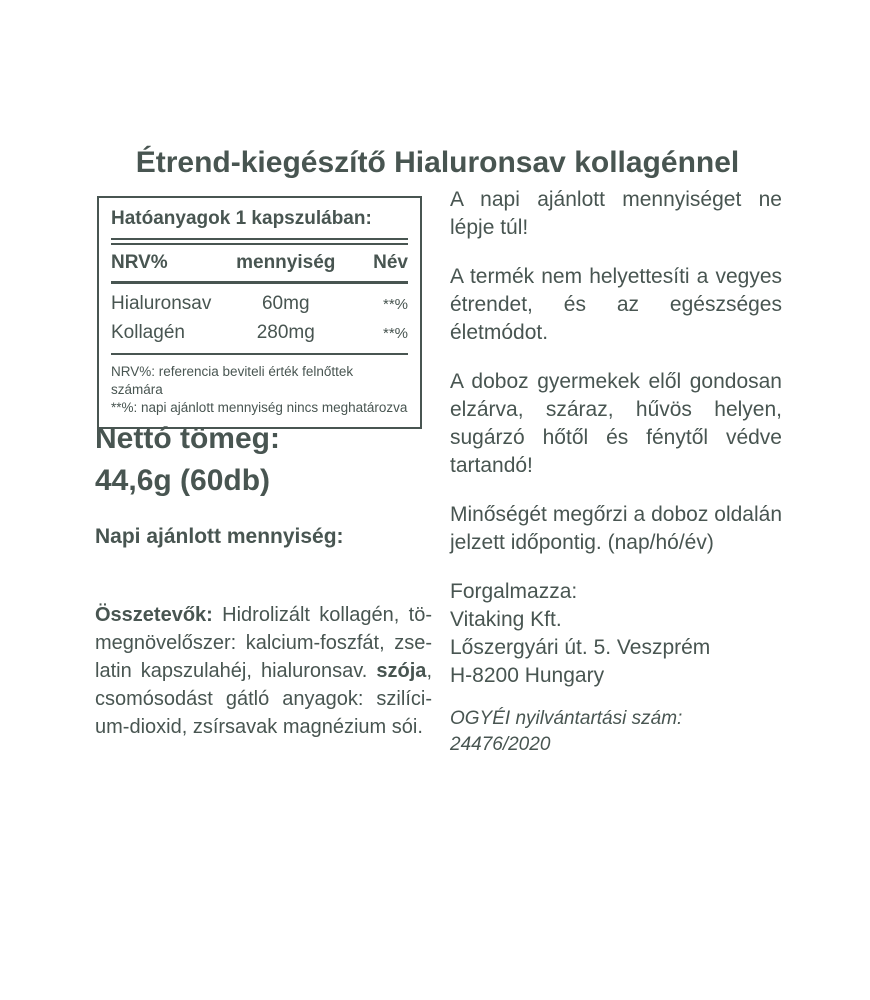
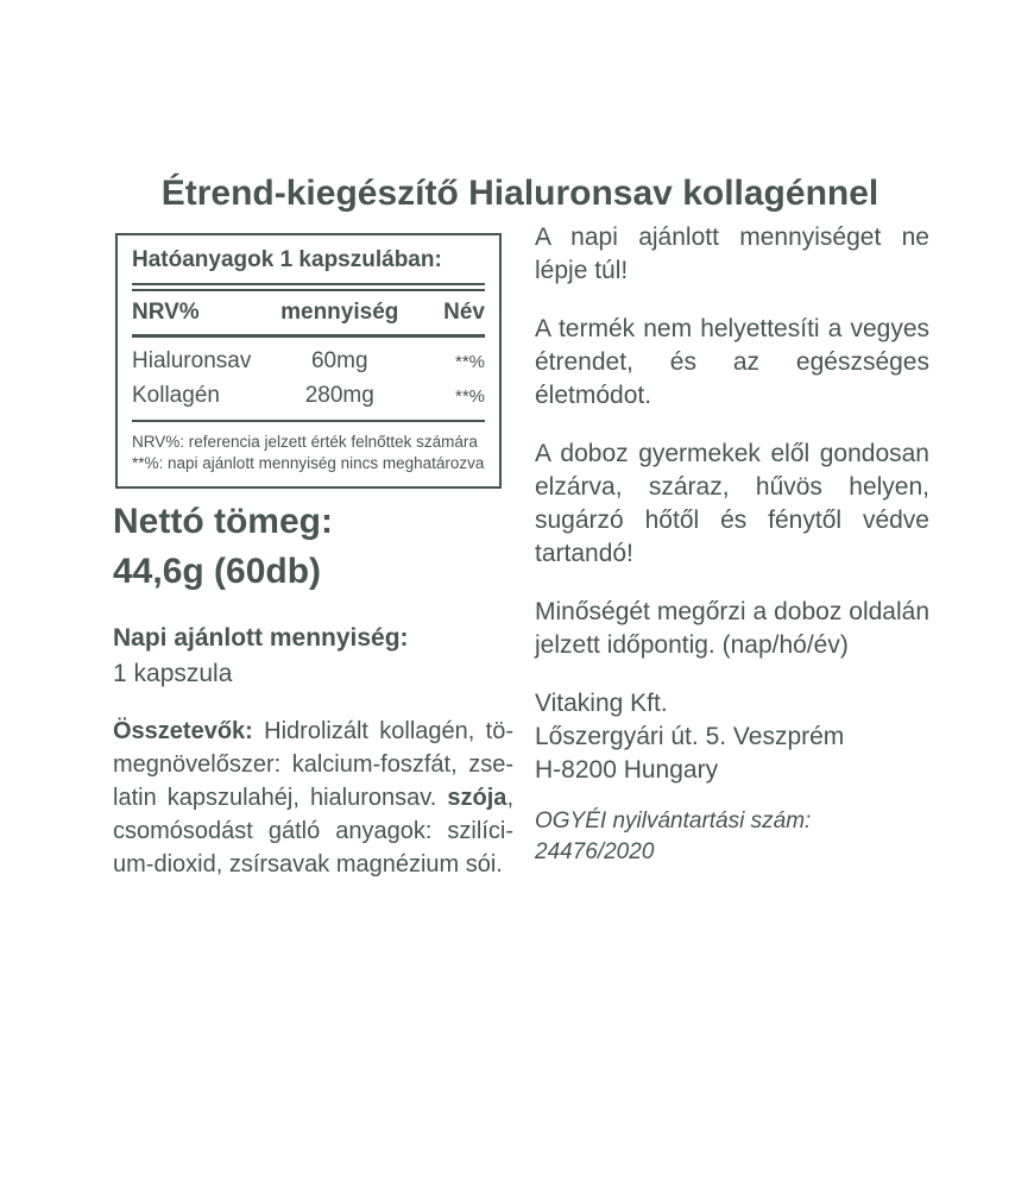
  Étrend-kiegészítő Hialuronsav kollagénnel
  Hatóanyagok 1 kapszulában:
  NRV%
  mennyiség
  Név
  Hialuronsav
  60mg
  **%
  Kollagén
  280mg
  **%
- NRV%: referencia beviteli érték felnőttek számára
+ NRV%: referencia jelzett érték felnőttek számára
  **%: napi ajánlott mennyiség nincs meghatározva
  Nettó tömeg:
  44,6g (60db)
  Napi ajánlott mennyiség:
+ 1 kapszula
  Összetevők: Hidrolizált kollagén, tö­egnövelőszer: kalcium-foszfát, zse­atin kapszulahéj, hialuronsav. szója, csomósodást gátló anyagok: szilíci­m-dioxid, zsírsavak magnézium sói.
  A napi ajánlott mennyiséget ne lépje túl!
  A termék nem helyettesíti a ve­gyes étrendet, és az egészséges életmódot.
  A doboz gyermekek elől gondo­san elzárva, száraz, hűvös helyen, sugárzó hőtől és fénytől védve tartandó!
  Minőségét megőrzi a doboz oldalán jelzett időpontig. (nap/hó/év)
- Forgalmazza:
  Vitaking Kft.
  Lőszergyári út. 5. Veszprém
  H-8200 Hungary
  OGYÉI nyilvántartási szám: 24476/2020
